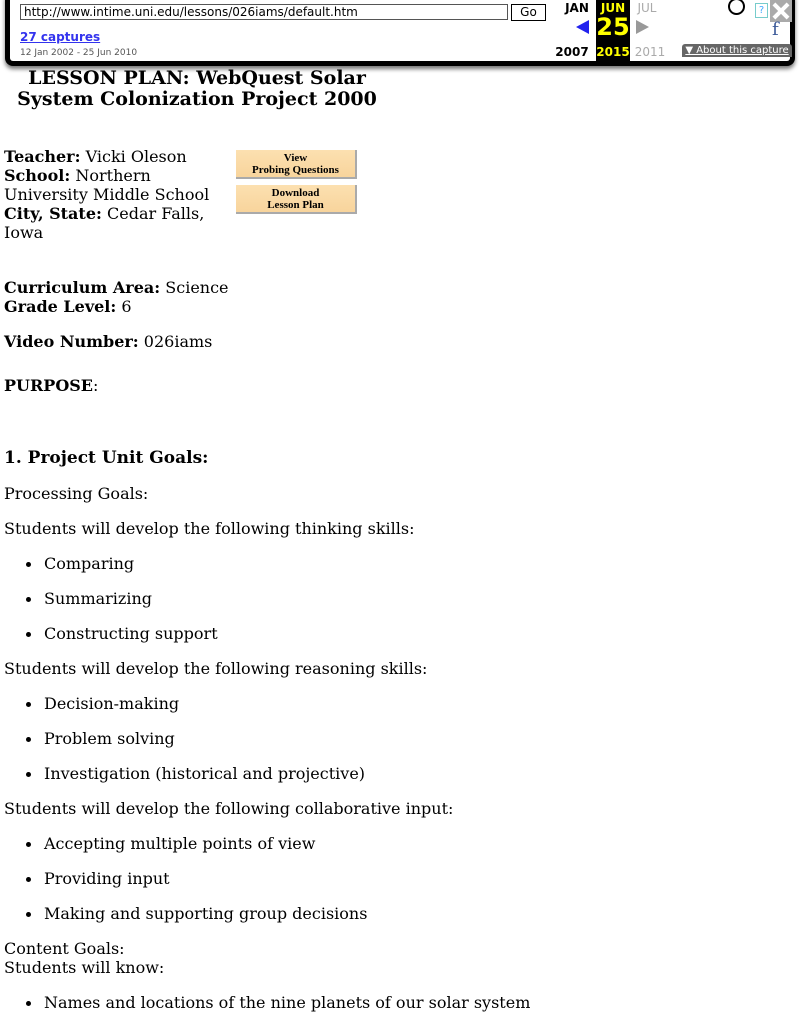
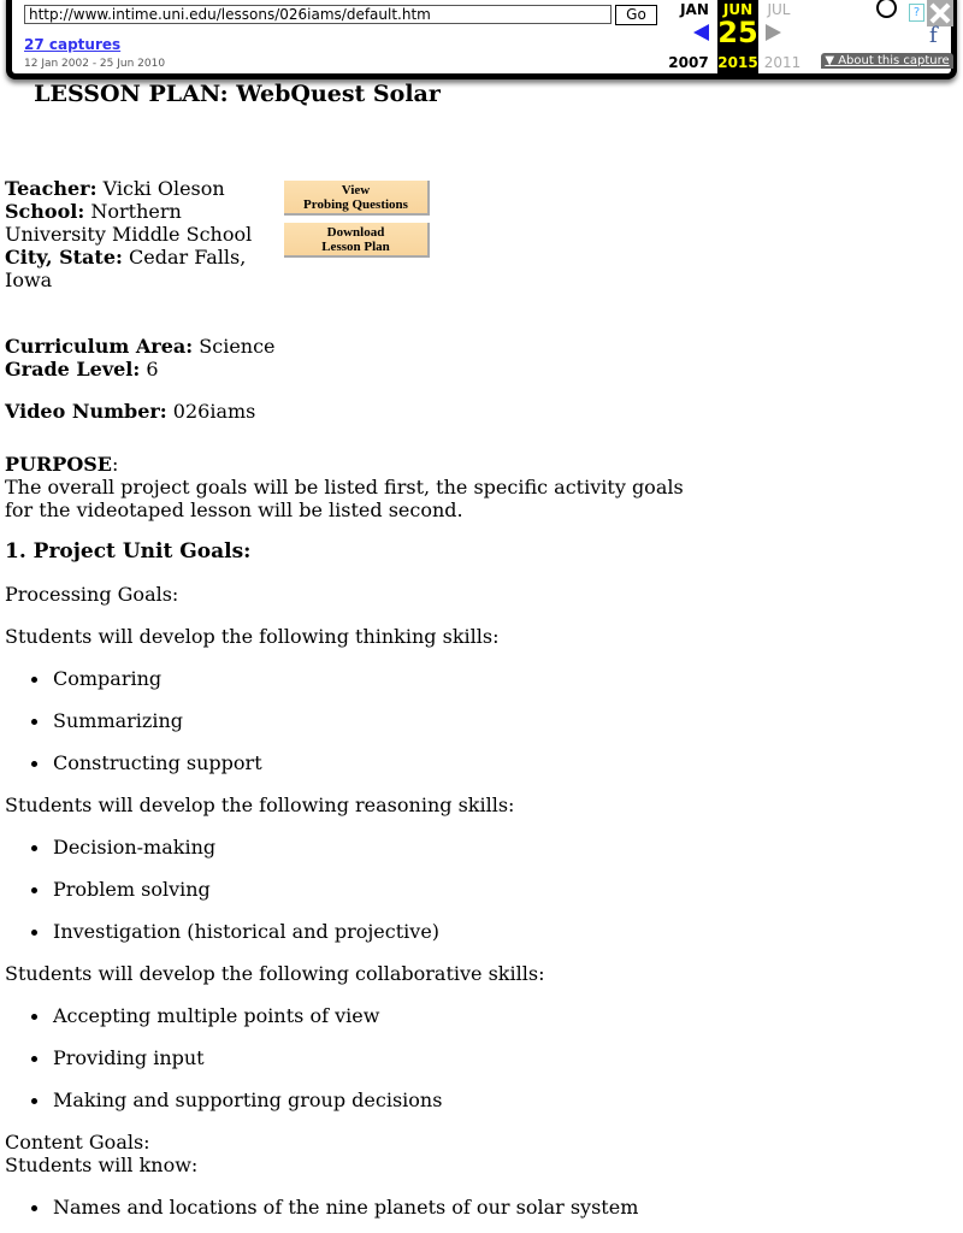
  http://www.intime.uni.edu/lessons/026iams/default.htm
  Go
  27 captures
  12 Jan 2002 - 25 Jun 2010
  JAN
  JUN
  JUL
  25
  2007
  2015
  2011
  ?
  f
  ▼ About this capture
  LESSON PLAN: WebQuest Solar
- System Colonization Project 2000
  Teacher: Vicki Oleson
  School: Northern University Middle School
  City, State: Cedar Falls, Iowa
  View
  Probing Questions
  Download
  Lesson Plan
  Curriculum Area: Science
  Grade Level: 6
  Video Number: 026iams
  PURPOSE:
+ The overall project goals will be listed first, the specific activity goals
+ for the videotaped lesson will be listed second.
  1. Project Unit Goals:
  Processing Goals:
  Students will develop the following thinking skills:
  Comparing
  Summarizing
  Constructing support
  Students will develop the following reasoning skills:
  Decision-making
  Problem solving
  Investigation (historical and projective)
- Students will develop the following collaborative input:
+ Students will develop the following collaborative skills:
  Accepting multiple points of view
  Providing input
  Making and supporting group decisions
  Content Goals:
  Students will know:
  Names and locations of the nine planets of our solar system
